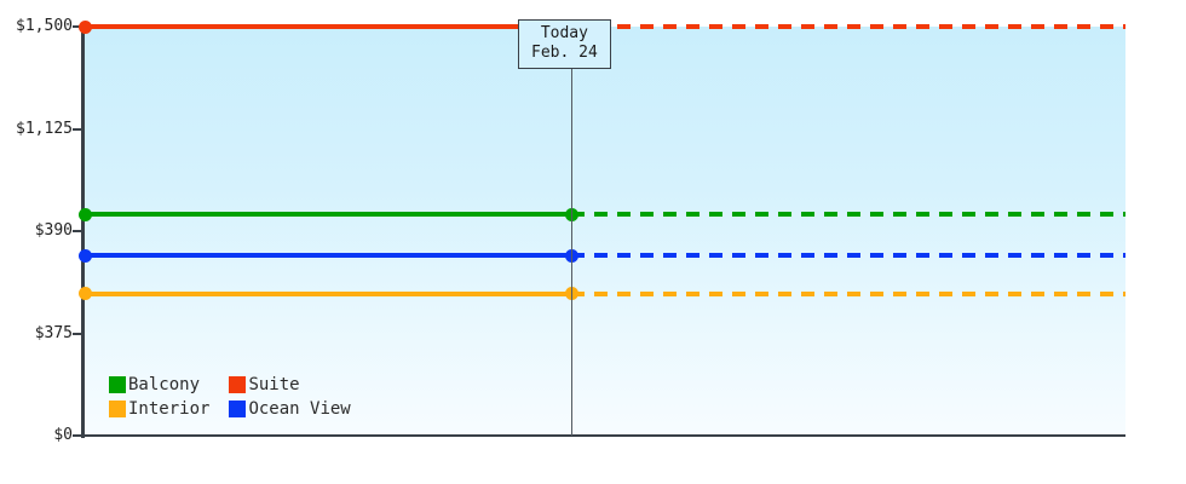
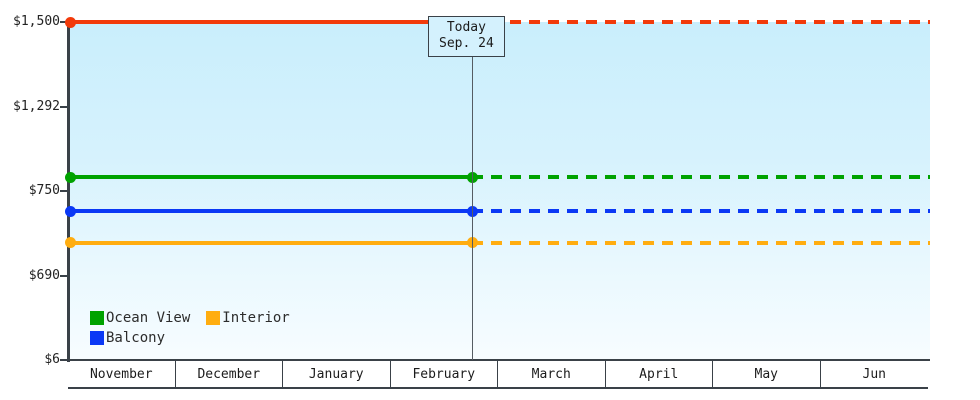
- $0
+ $6
- $375
+ $690
- $390
+ $750
- $1,125
+ $1,292
  $1,500
  Today
- Feb. 24
+ Sep. 24
- Balcony
+ Ocean View
- Suite
  Interior
- Ocean View
+ Balcony
+ November
+ December
+ January
+ February
+ March
+ April
+ May
+ Jun
